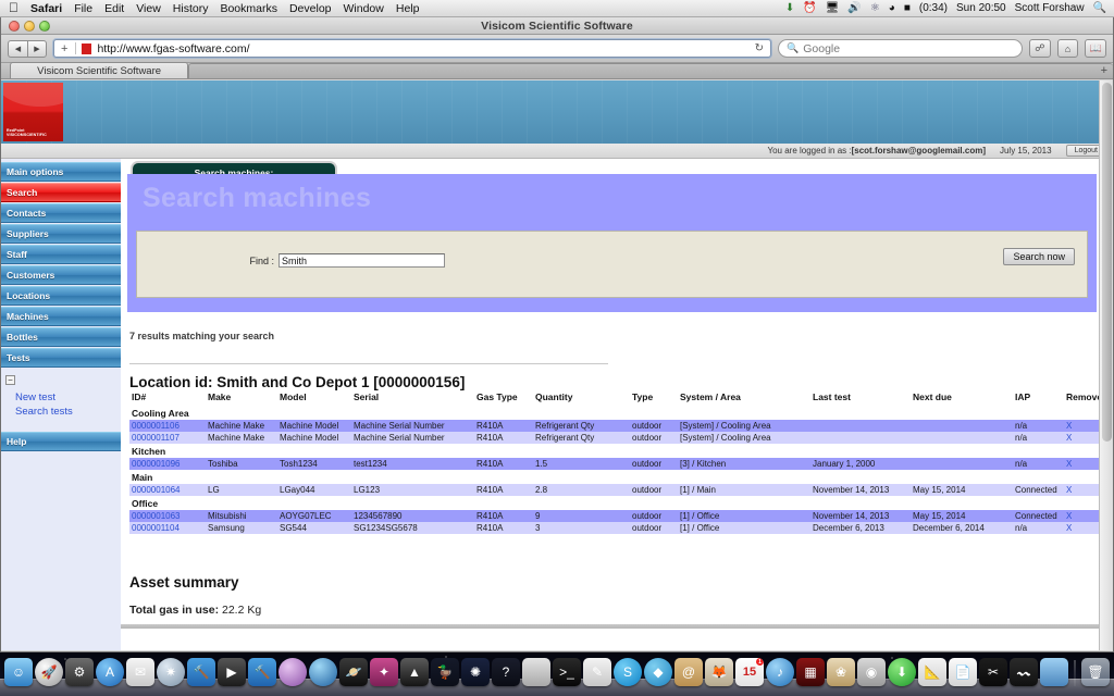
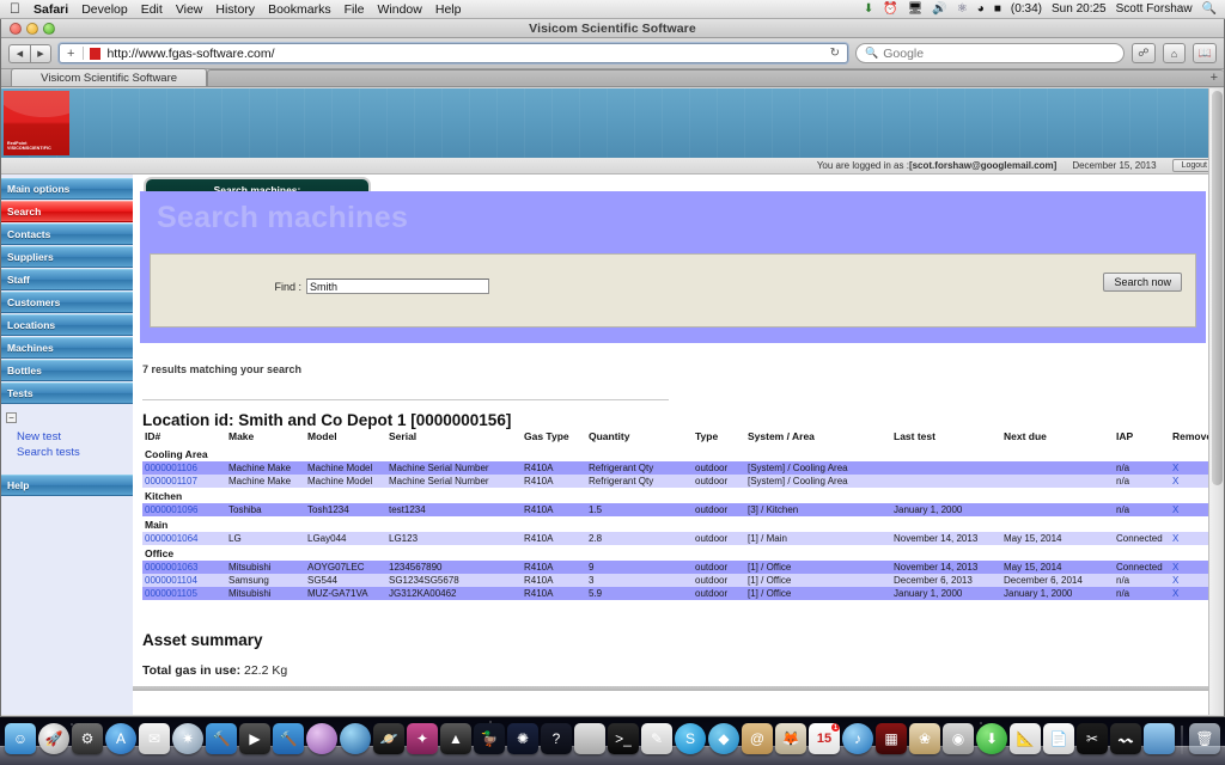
  
  Safari
- File
+ Develop
  Edit
  View
  History
  Bookmarks
- Develop
+ File
  Window
  Help
  ⬇
  ⏰
  🖥
  🔊
  ⚛
  ◕
  ■
  (0:34)
- Sun 20:50
+ Sun 20:25
  Scott Forshaw
  🔍
  Visicom Scientific Software
  +
  http://www.fgas-software.com/
  ↻
  🔍
  Google
  ☍
  ⌂
  📖
  Visicom Scientific Software
  +
  You are logged in as :[scot.forshaw@googlemail.com]
- July 15, 2013
+ December 15, 2013
  Main options
  Search
  Contacts
  Suppliers
  Staff
  Customers
  Locations
  Machines
  Bottles
  Tests
  −
  New test
  Search tests
  Help
  Search machines:
  Search machines
  Find :
  Smith
  Search now
  7 results matching your search
  Location id: Smith and Co Depot 1 [0000000156]
  ID#	Make	Model	Serial	Gas Type	Quantity	Type	System / Area	Last test	Next due	IAP	Remov
  Cooling Area
  0000001106	Machine Make	Machine Model	Machine Serial Number	R410A	Refrigerant Qty	outdoor	[System] / Cooling Area			n/a	X
  0000001107	Machine Make	Machine Model	Machine Serial Number	R410A	Refrigerant Qty	outdoor	[System] / Cooling Area			n/a	X
  Kitchen
  0000001096	Toshiba	Tosh1234	test1234	R410A	1.5	outdoor	[3] / Kitchen	January 1, 2000		n/a	X
  Main
  0000001064	LG	LGay044	LG123	R410A	2.8	outdoor	[1] / Main	November 14, 2013	May 15, 2014	Connected	X
  Office
  0000001063	Mitsubishi	AOYG07LEC	1234567890	R410A	9	outdoor	[1] / Office	November 14, 2013	May 15, 2014	Connected	X
  0000001104	Samsung	SG544	SG1234SG5678	R410A	3	outdoor	[1] / Office	December 6, 2013	December 6, 2014	n/a	X
+ 0000001105	Mitsubishi	MUZ-GA71VA	JG312KA00462	R410A	5.9	outdoor	[1] / Office	January 1, 2000	January 1, 2000	n/a	X
  Asset summary
  Total gas in use: 22.2 Kg
  ☺
  🚀
  ⚙
  A
  ✉
  ✷
  🔨
  ▶
  🔨
  🪐
  ✦
  ▲
  🦆
  ✺
  ?
  >_
  ✎
  S
  ◆
  @
  🦊
  15
  ♪
  ▦
  ❀
  ◉
  ⬇
  📐
  📄
  ✂
  〰
  🗑
